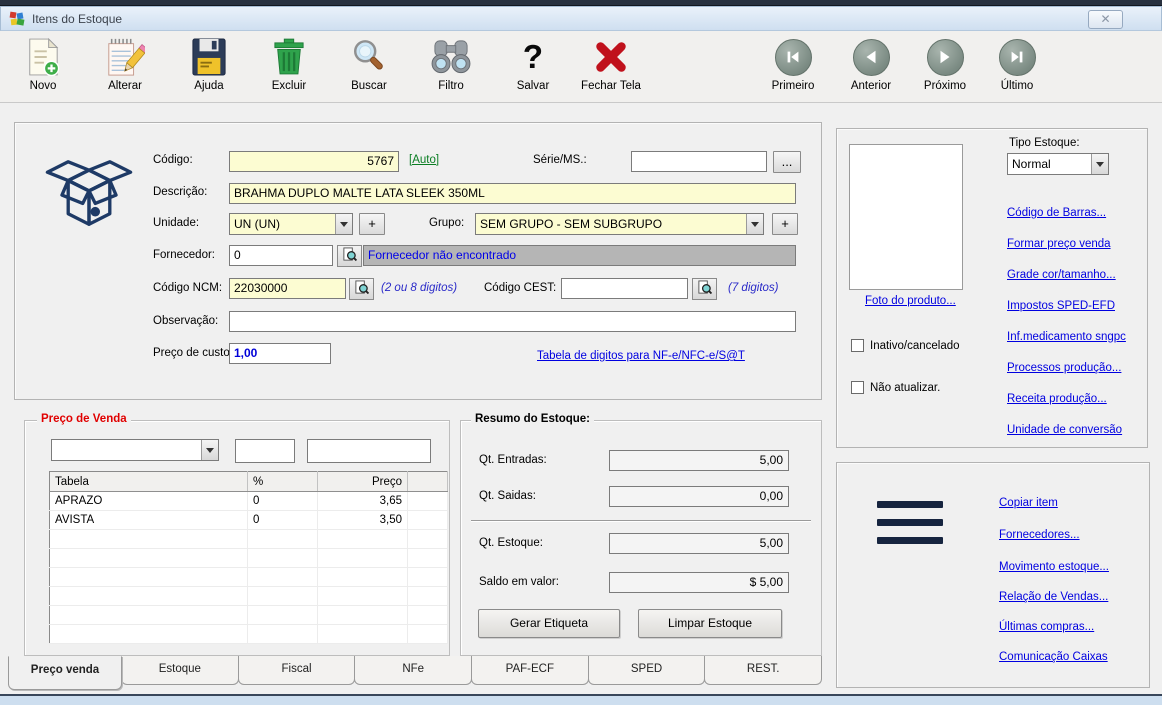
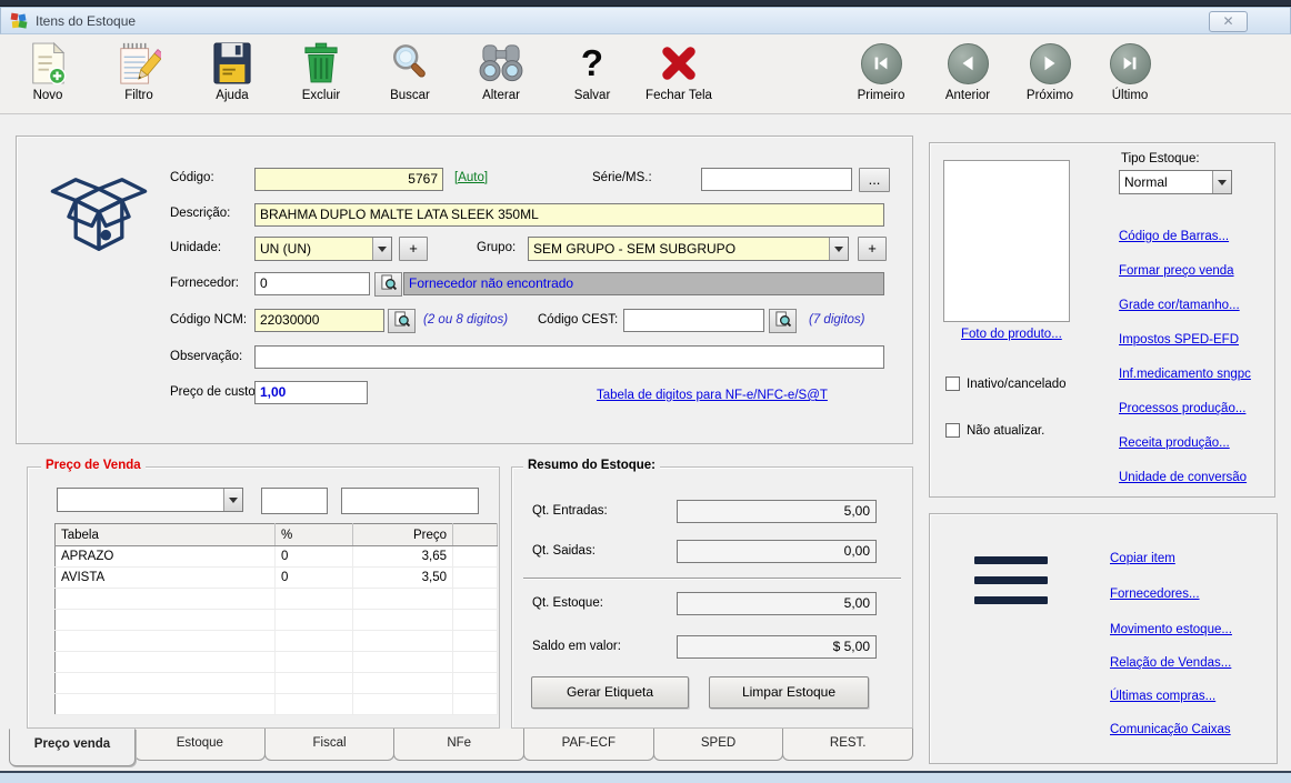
  Itens do Estoque
  ✕
  Novo
- Alterar
+ Filtro
  Ajuda
  Excluir
  Buscar
- Filtro
+ Alterar
  ?
  Salvar
  Fechar Tela
  Primeiro
  Anterior
  Próximo
  Último
  Código:
  5767
  [Auto]
  Série/MS.:
  ...
  Descrição:
  BRAHMA DUPLO MALTE LATA SLEEK 350ML
  Unidade:
  UN (UN)
  +
  Grupo:
  SEM GRUPO - SEM SUBGRUPO
  +
  Fornecedor:
  0
  Fornecedor não encontrado
  Código NCM:
  22030000
  (2 ou 8 digitos)
  Código CEST:
  (7 digitos)
  Observação:
  Preço de custo
  1,00
  Tabela de digitos para NF-e/NFC-e/S@T
  Foto do produto...
  Inativo/cancelado
  Não atualizar.
  Tipo Estoque:
  Normal
  Código de Barras...
  Formar preço venda
  Grade cor/tamanho...
  Impostos SPED-EFD
  Inf.medicamento sngpc
  Processos produção...
  Receita produção...
  Unidade de conversão
  Preço de Venda
  Tabela	%	Preço
  APRAZO	0	3,65
  AVISTA	0	3,50
  Resumo do Estoque:
  Qt. Entradas:
  5,00
  Qt. Saidas:
  0,00
  Qt. Estoque:
  5,00
  Saldo em valor:
  $ 5,00
  Gerar Etiqueta
  Limpar Estoque
  Copiar item
  Fornecedores...
  Movimento estoque...
  Relação de Vendas...
  Últimas compras...
  Comunicação Caixas
  Preço venda
  Estoque
  Fiscal
  NFe
  PAF-ECF
  SPED
  REST.
